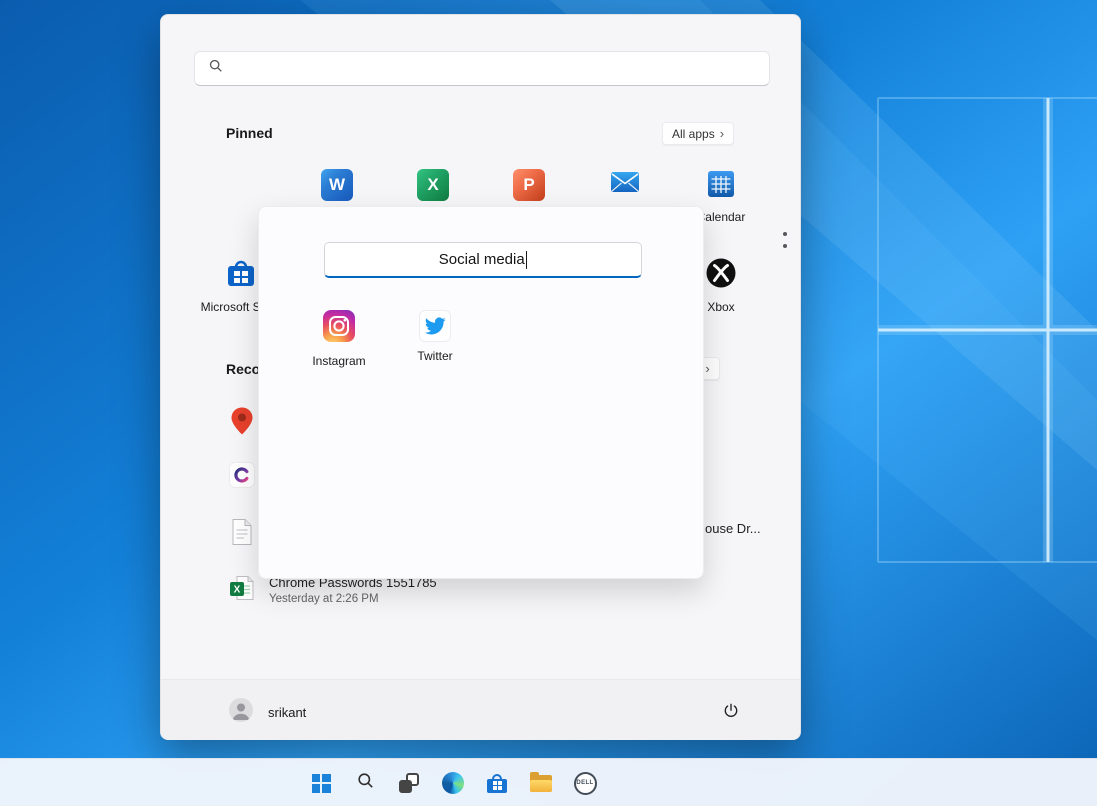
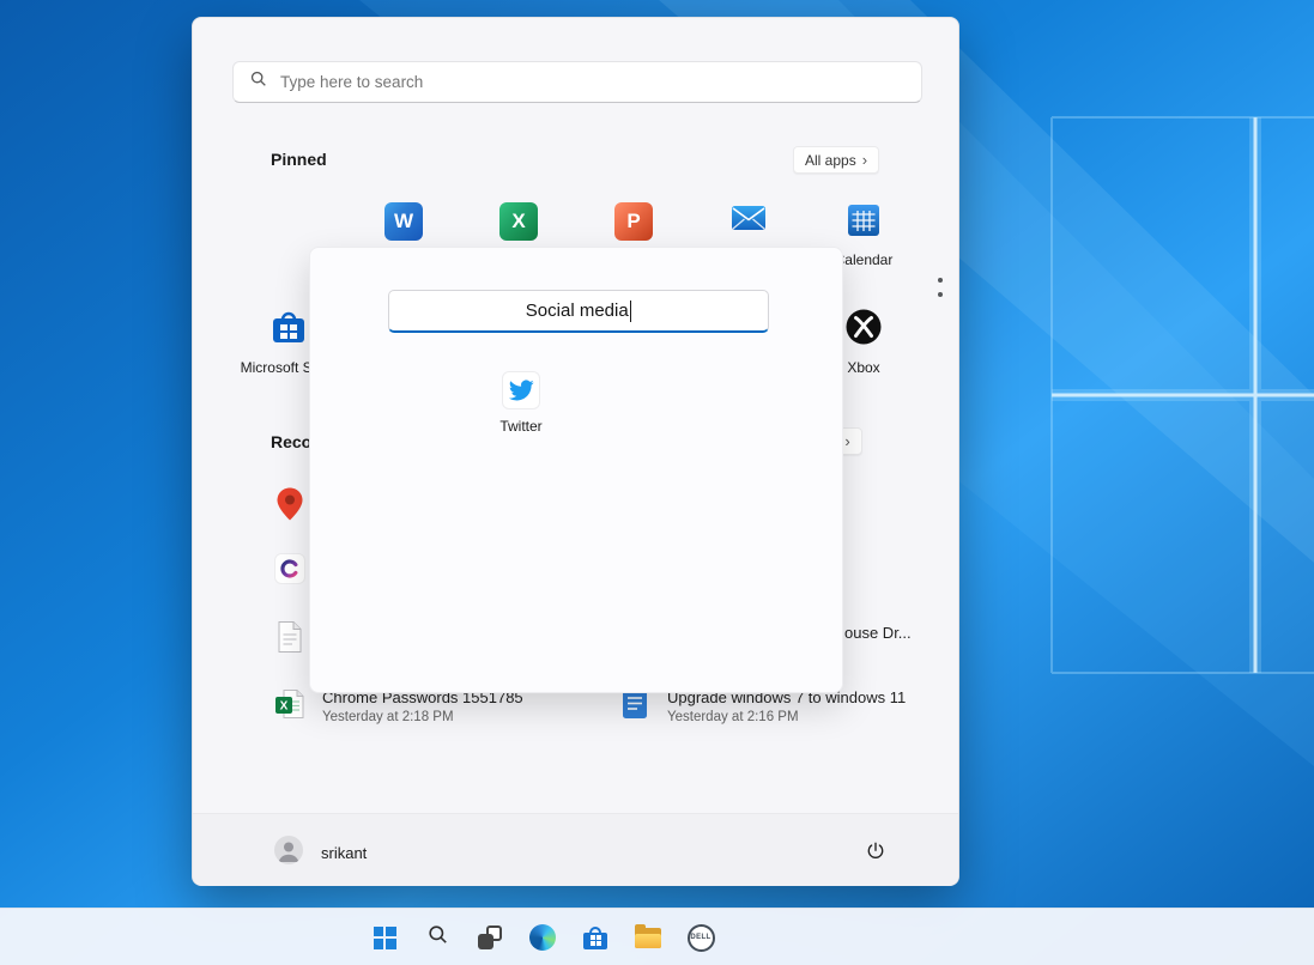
+ Type here to search
  Pinned
  All apps
  ›
  W
  X
  P
  alendar
  Microsoft S
  Xbox
  ›
  ouse Dr...
  X
  Chrome Passwords 1551785
- Yesterday at 2:26 PM
+ Yesterday at 2:18 PM
+ Upgrade windows 7 to windows 11
+ Yesterday at 2:16 PM
  Social media
- Instagram
  Twitter
  srikant
